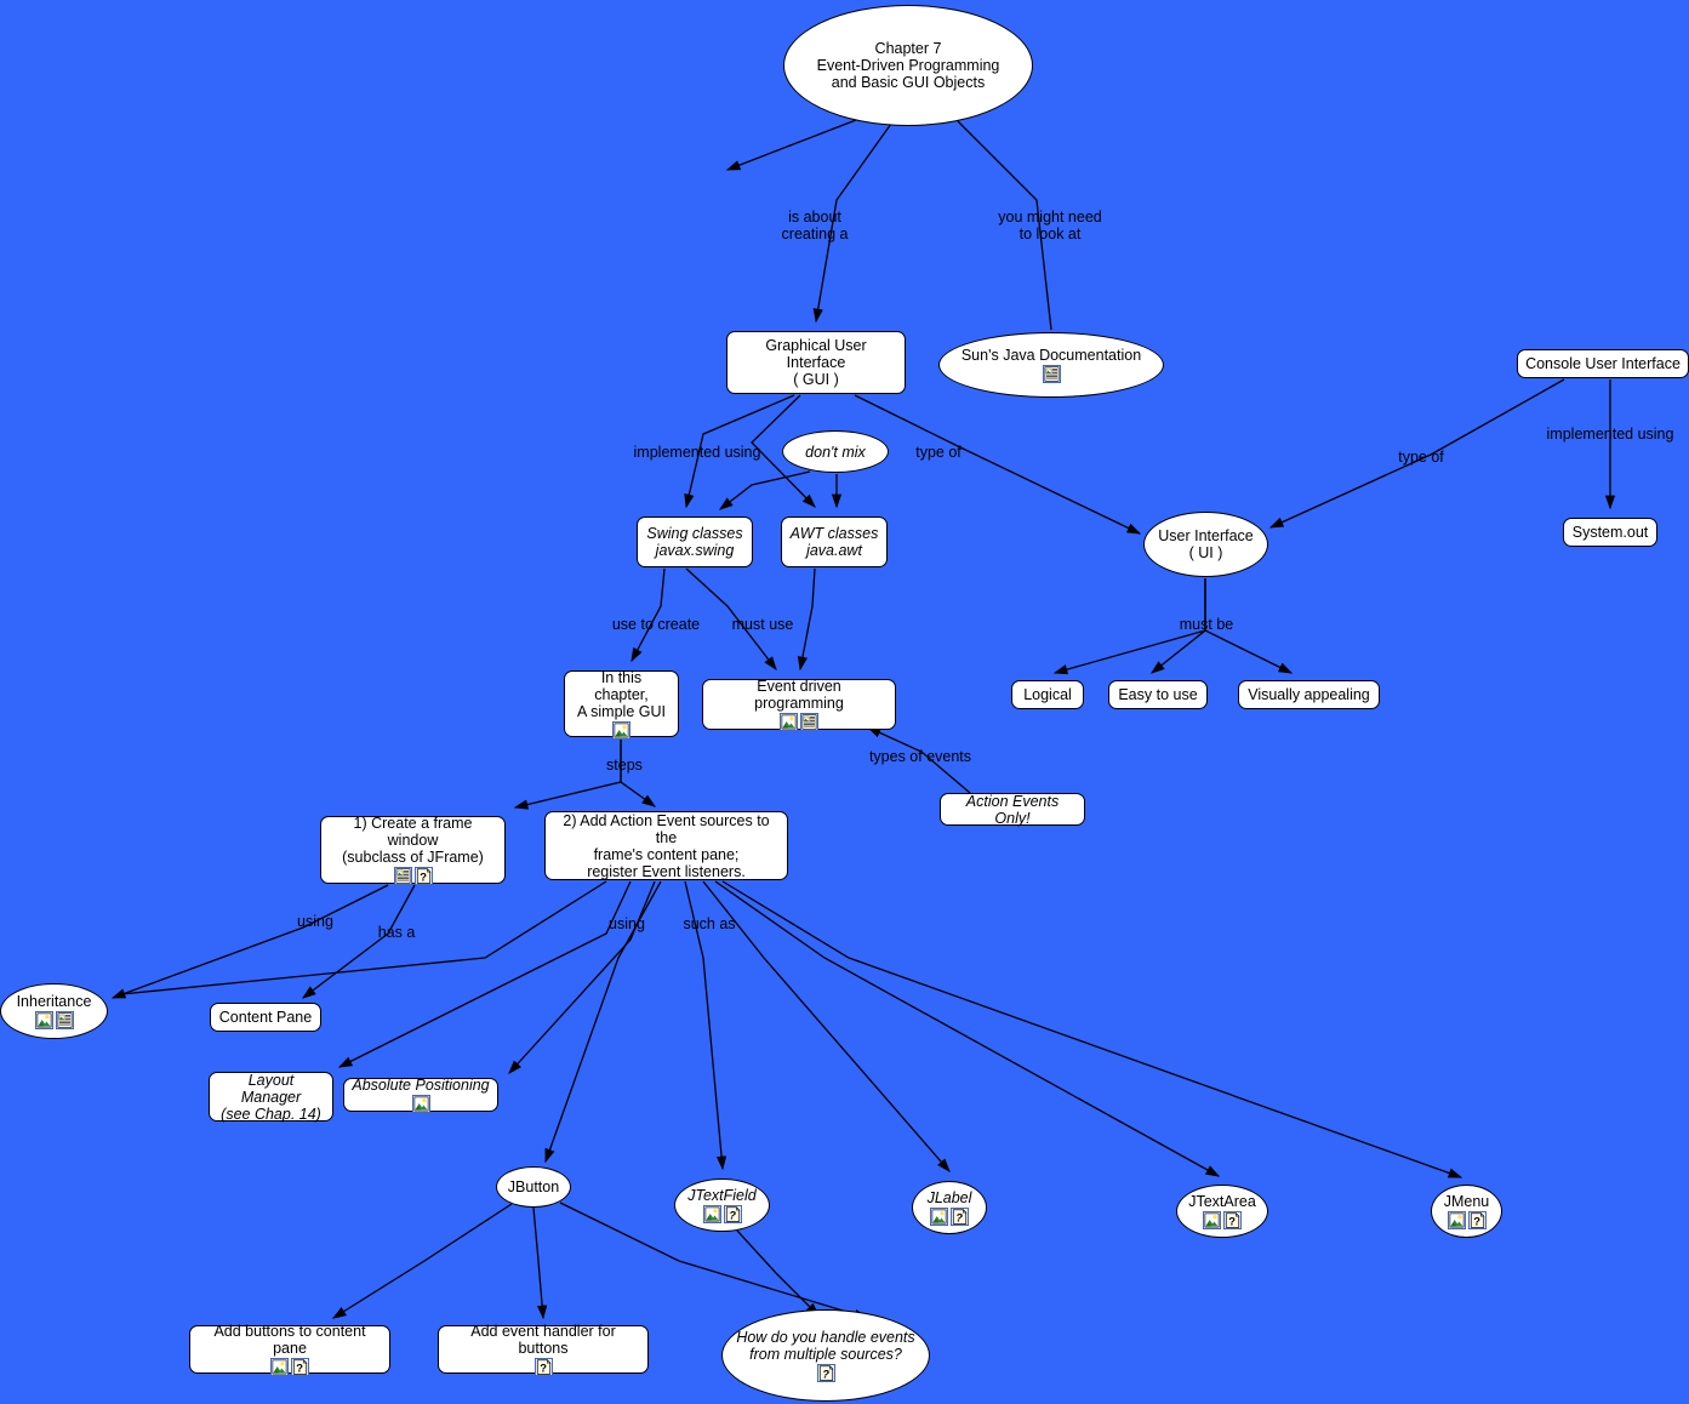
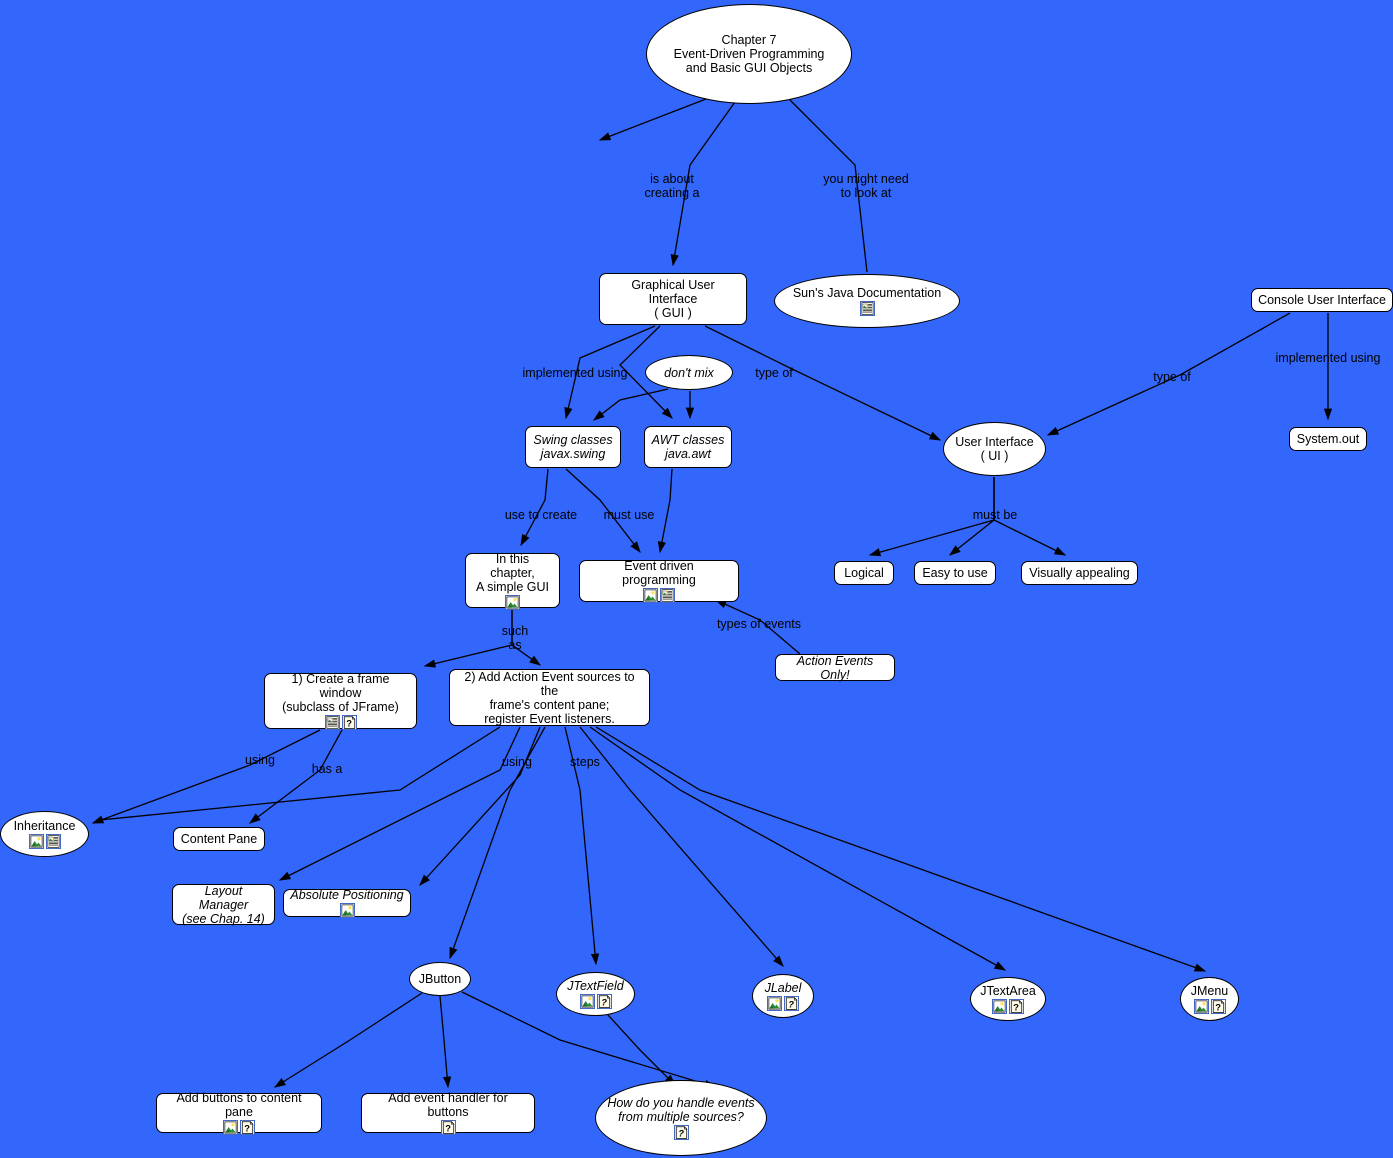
  Chapter 7
  Event-Driven Programming
  and Basic GUI Objects
  Graphical User Interface
  ( GUI )
  Sun's Java Documentation
  Console User Interface
  System.out
  don't mix
  Swing classes
  javax.swing
  AWT classes
  java.awt
  User Interface
  ( UI )
  Logical
  Easy to use
  Visually appealing
  In this chapter,
  A simple GUI
  Event driven programming
  Action Events Only!
  1) Create a frame window
  (subclass of JFrame)
  ?
  2) Add Action Event sources to the
  frame's content pane;
  register Event listeners.
  Inheritance
  Content Pane
  Layout Manager
  (see Chap. 14)
  Absolute Positioning
  JButton
  JTextField
  ?
  JLabel
  ?
  JTextArea
  ?
  JMenu
  ?
  Add buttons to content pane
  ?
  Add event handler for buttons
  ?
  How do you handle events
  from multiple sources?
  ?
  is about
  creating a
  you might need
  to look at
  implemented using
  type of
  type of
  implemented using
  use to create
  must use
  must be
  types of events
- steps
+ such as
  using
  has a
  using
- such as
+ steps
